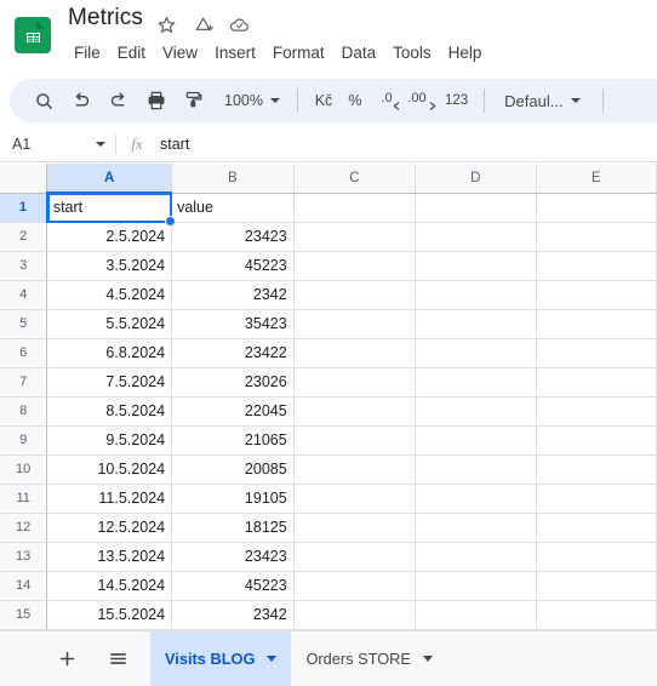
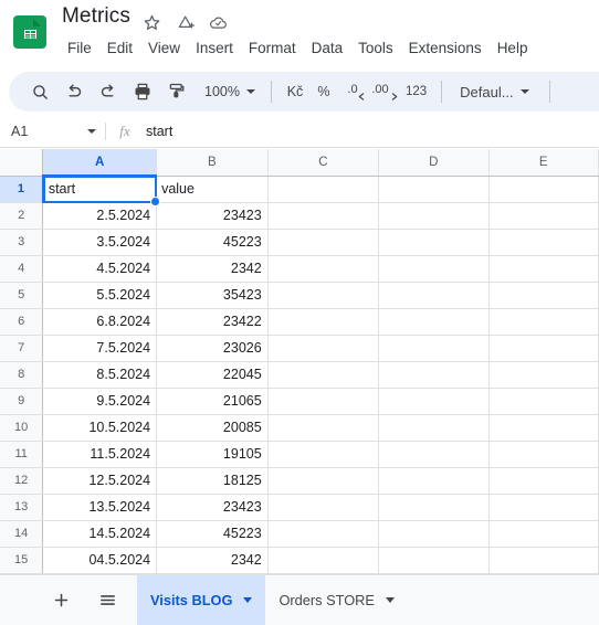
  Metrics
  File
  Edit
  View
  Insert
  Format
  Data
  Tools
+ Extensions
  Help
  100%
  Kč
  %
  .0
  .00
  123
  Defaul...
  A1
  fx
  start
  	A	B	C	D	E
  1	start	value
  2	2.5.2024	23423
  3	3.5.2024	45223
  4	4.5.2024	2342
  5	5.5.2024	35423
  6	6.8.2024	23422
  7	7.5.2024	23026
  8	8.5.2024	22045
  9	9.5.2024	21065
  10	10.5.2024	20085
  11	11.5.2024	19105
  12	12.5.2024	18125
  13	13.5.2024	23423
  14	14.5.2024	45223
- 15	15.5.2024	2342
+ 15	04.5.2024	2342
  Visits BLOG
  Orders STORE
